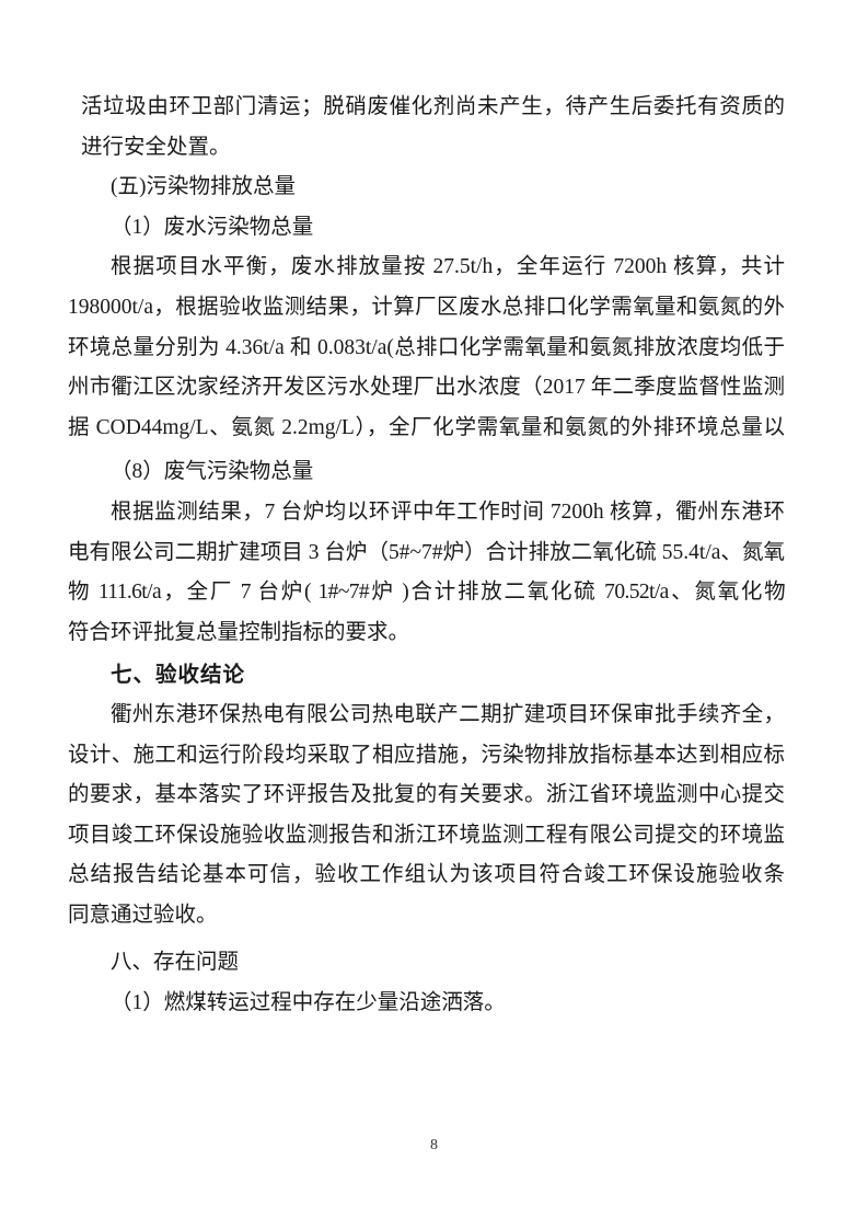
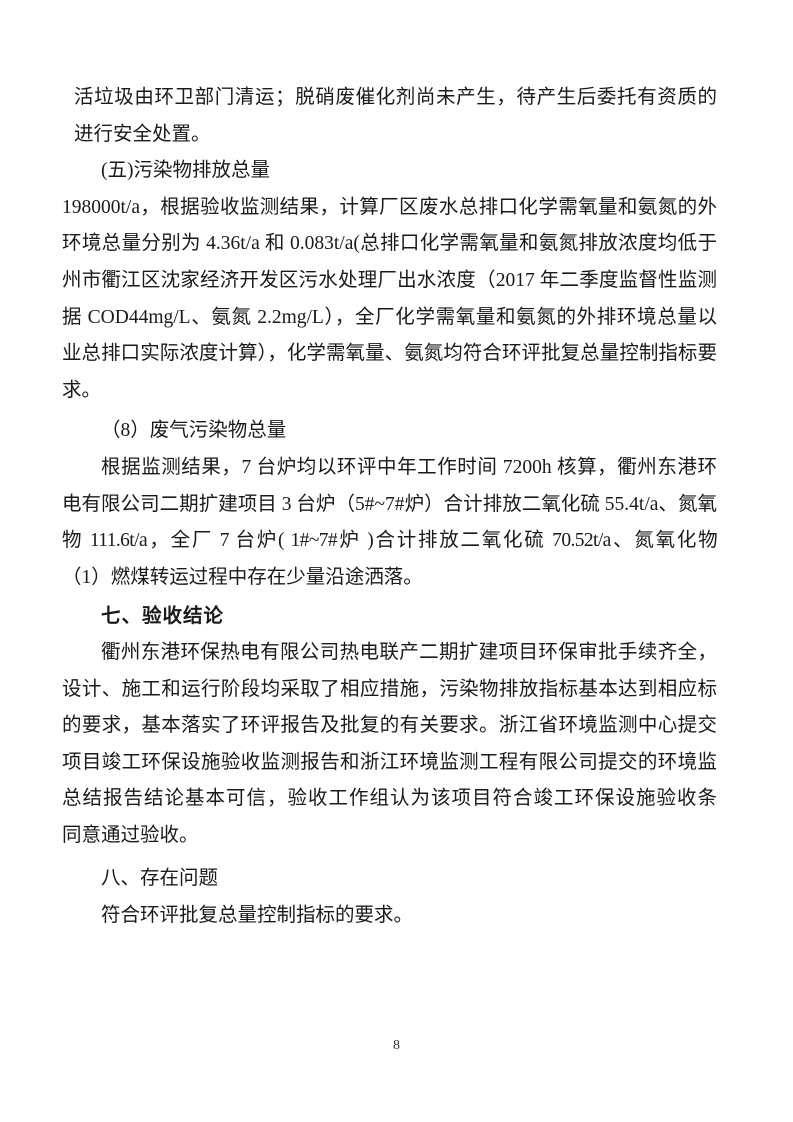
  活垃圾由环卫部门清运；脱硝废催化剂尚未产生，待产生后委托有资质的
  进行安全处置。
  (五)污染物排放总量
- （1）废水污染物总量
- 根据项目水平衡，废水排放量按 27.5t/h，全年运行 7200h 核算，共计
  198000t/a，根据验收监测结果，计算厂区废水总排口化学需氧量和氨氮的外
  环境总量分别为 4.36t/a 和 0.083t/a(总排口化学需氧量和氨氮排放浓度均低于
  州市衢江区沈家经济开发区污水处理厂出水浓度（2017 年二季度监督性监测
  据 COD44mg/L、氨氮 2.2mg/L），全厂化学需氧量和氨氮的外排环境总量以
+ 业总排口实际浓度计算），化学需氧量、氨氮均符合环评批复总量控制指标要
+ 求。
  （8）废气污染物总量
  根据监测结果，7 台炉均以环评中年工作时间 7200h 核算，衢州东港环
  电有限公司二期扩建项目 3 台炉（5#~7#炉）合计排放二氧化硫 55.4t/a、氮氧
  物 111.6t/a，全厂 7 台炉( 1#~7#炉 )合计排放二氧化硫 70.52t/a、氮氧化物
- 符合环评批复总量控制指标的要求。
+ （1）燃煤转运过程中存在少量沿途洒落。
  七、验收结论
  衢州东港环保热电有限公司热电联产二期扩建项目环保审批手续齐全，
  设计、施工和运行阶段均采取了相应措施，污染物排放指标基本达到相应标
  的要求，基本落实了环评报告及批复的有关要求。浙江省环境监测中心提交
  项目竣工环保设施验收监测报告和浙江环境监测工程有限公司提交的环境监
  总结报告结论基本可信，验收工作组认为该项目符合竣工环保设施验收条
  同意通过验收。
  八、存在问题
- （1）燃煤转运过程中存在少量沿途洒落。
+ 符合环评批复总量控制指标的要求。
  8
